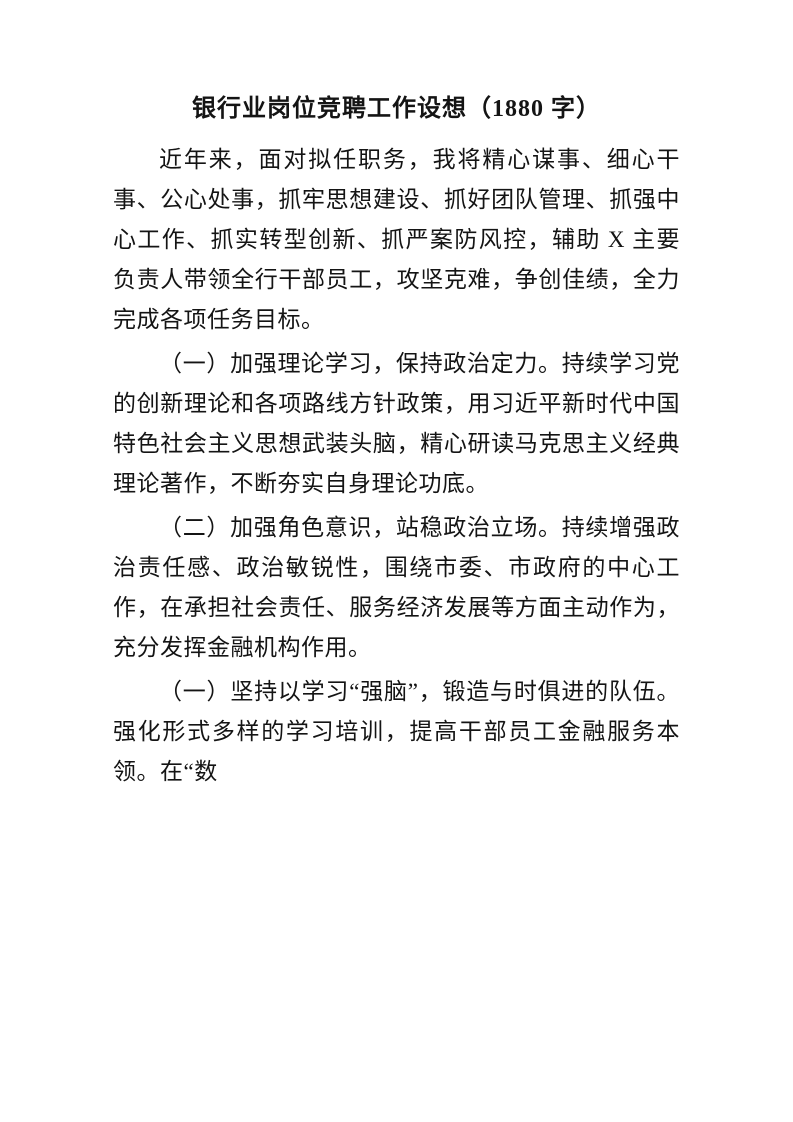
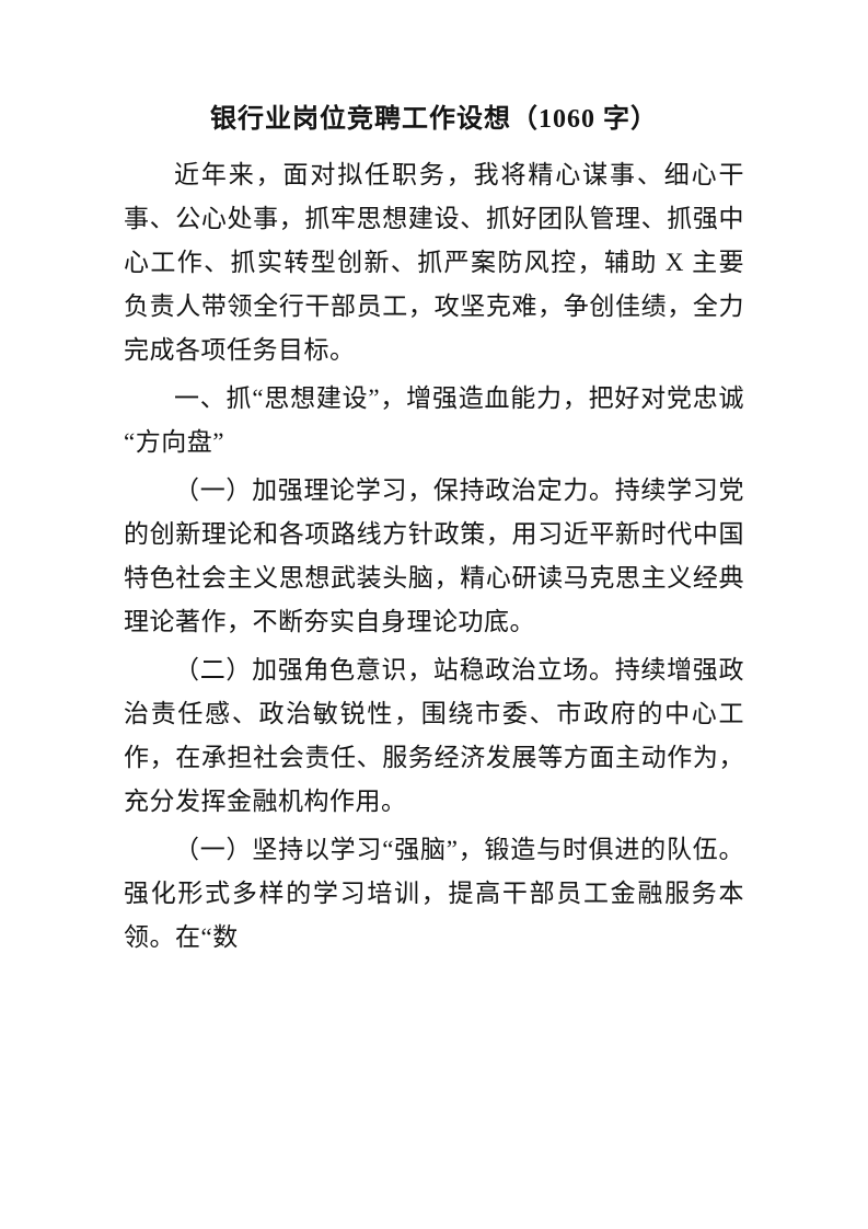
- 银行业岗位竞聘工作设想（1880 字）
+ 银行业岗位竞聘工作设想（1060 字）
  近年来，面对拟任职务，我将精心谋事、细心干事、公心处事，抓牢思想建设、抓好团队管理、抓强中心工作、抓实转型创新、抓严案防风控，辅助 X 主要负责人带领全行干部员工，攻坚克难，争创佳绩，全力完成各项任务目标。
+ 一、抓“思想建设”，增强造血能力，把好对党忠诚“方向盘”
  （一）加强理论学习，保持政治定力。持续学习党的创新理论和各项路线方针政策，用习近平新时代中国特色社会主义思想武装头脑，精心研读马克思主义经典理论著作，不断夯实自身理论功底。
  （二）加强角色意识，站稳政治立场。持续增强政治责任感、政治敏锐性，围绕市委、市政府的中心工作，在承担社会责任、服务经济发展等方面主动作为，充分发挥金融机构作用。
  （一）坚持以学习“强脑”，锻造与时俱进的队伍。强化形式多样的学习培训，提高干部员工金融服务本领。在“数
